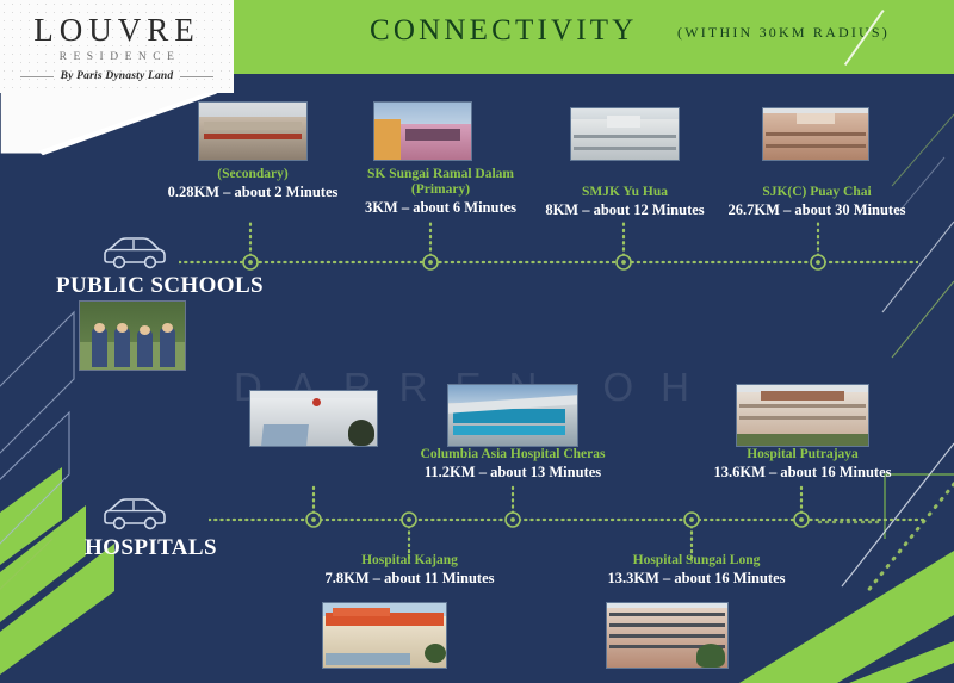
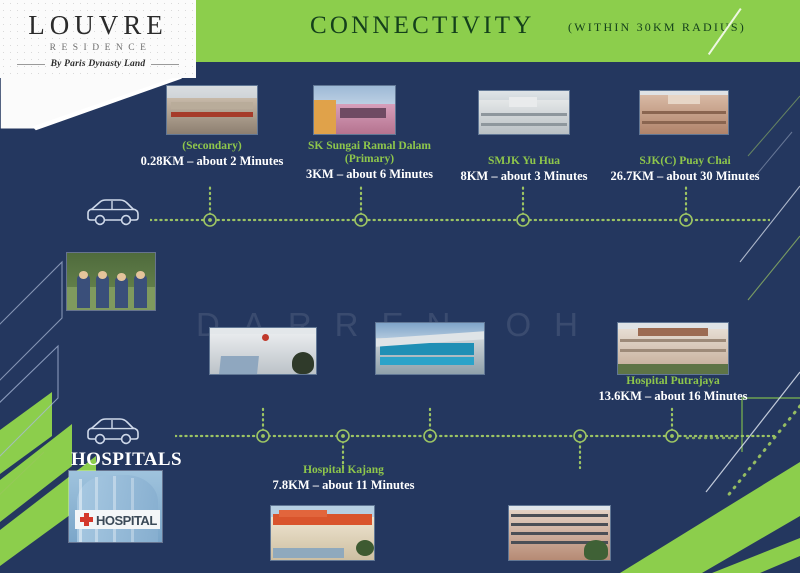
  CONNECTIVITY
  (WITHIN 30KM RADIS)
  LOUVRE
  RESIDENCE
  By Paris Dynasty Land
  DARR OH
  (Secondary)
  0.28KM – about 2 Minutes
  SK Sungai Ramal Dalam
  (Primary)
  3KM – about 6 Minutes
  SMJK Yu Hua
- 8KM – about 12 Minutes
+ 8KM – about 3 Minutes
  SJK(C) Puay Chai
  26.7KM – about 30 Minutes
- PUBLIC SCHOOLS
- Columbia Asia Hospital Cheras
- 11.2KM – about 13 Minutes
  Hospital Putrajaya
  13.6KM – about 16 Minutes
  HOSPITALS
+ HOSPITAL
  Hospital Kajang
  7.8KM – about 11 Minutes
- Hospital Sungai Long
- 13.3KM – about 16 Minutes
